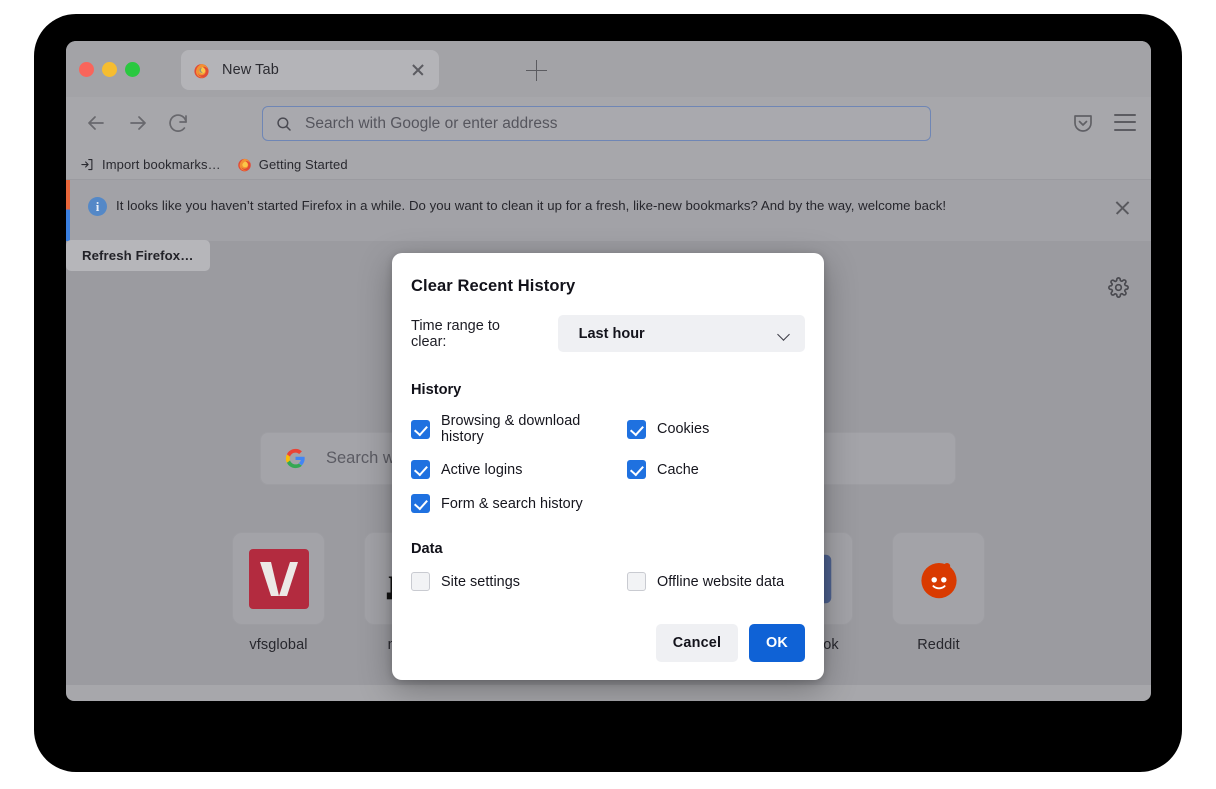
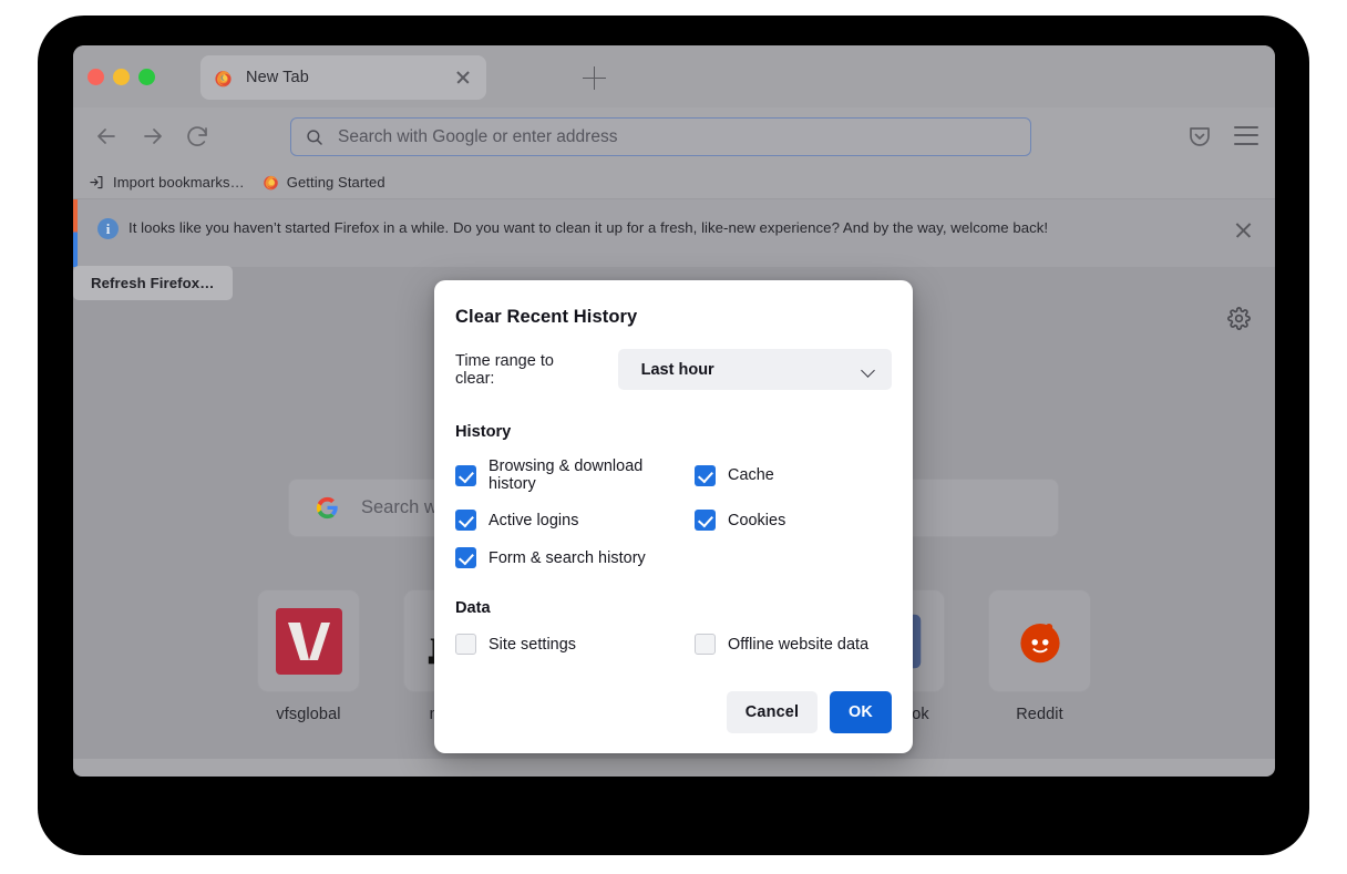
  New Tab
  Search with Google or enter address
  Import bookmarks…
  Getting Started
  i
- It looks like you haven’t started Firefox in a while. Do you want to clean it up for a fresh, like-new bookmarks? And by the way, welcome back!
+ It looks like you haven’t started Firefox in a while. Do you want to clean it up for a fresh, like-new experience? And by the way, welcome back!
  vfsglobal
  Reddit
  Refresh Firefox…
  Clear Recent History
  Time range to clear:
  Last hour
  History
  Browsing & download history
- Cookies
+ Cache
  Active logins
- Cache
+ Cookies
  Form & search history
  Data
  Site settings
  Offline website data
  Cancel
  OK
